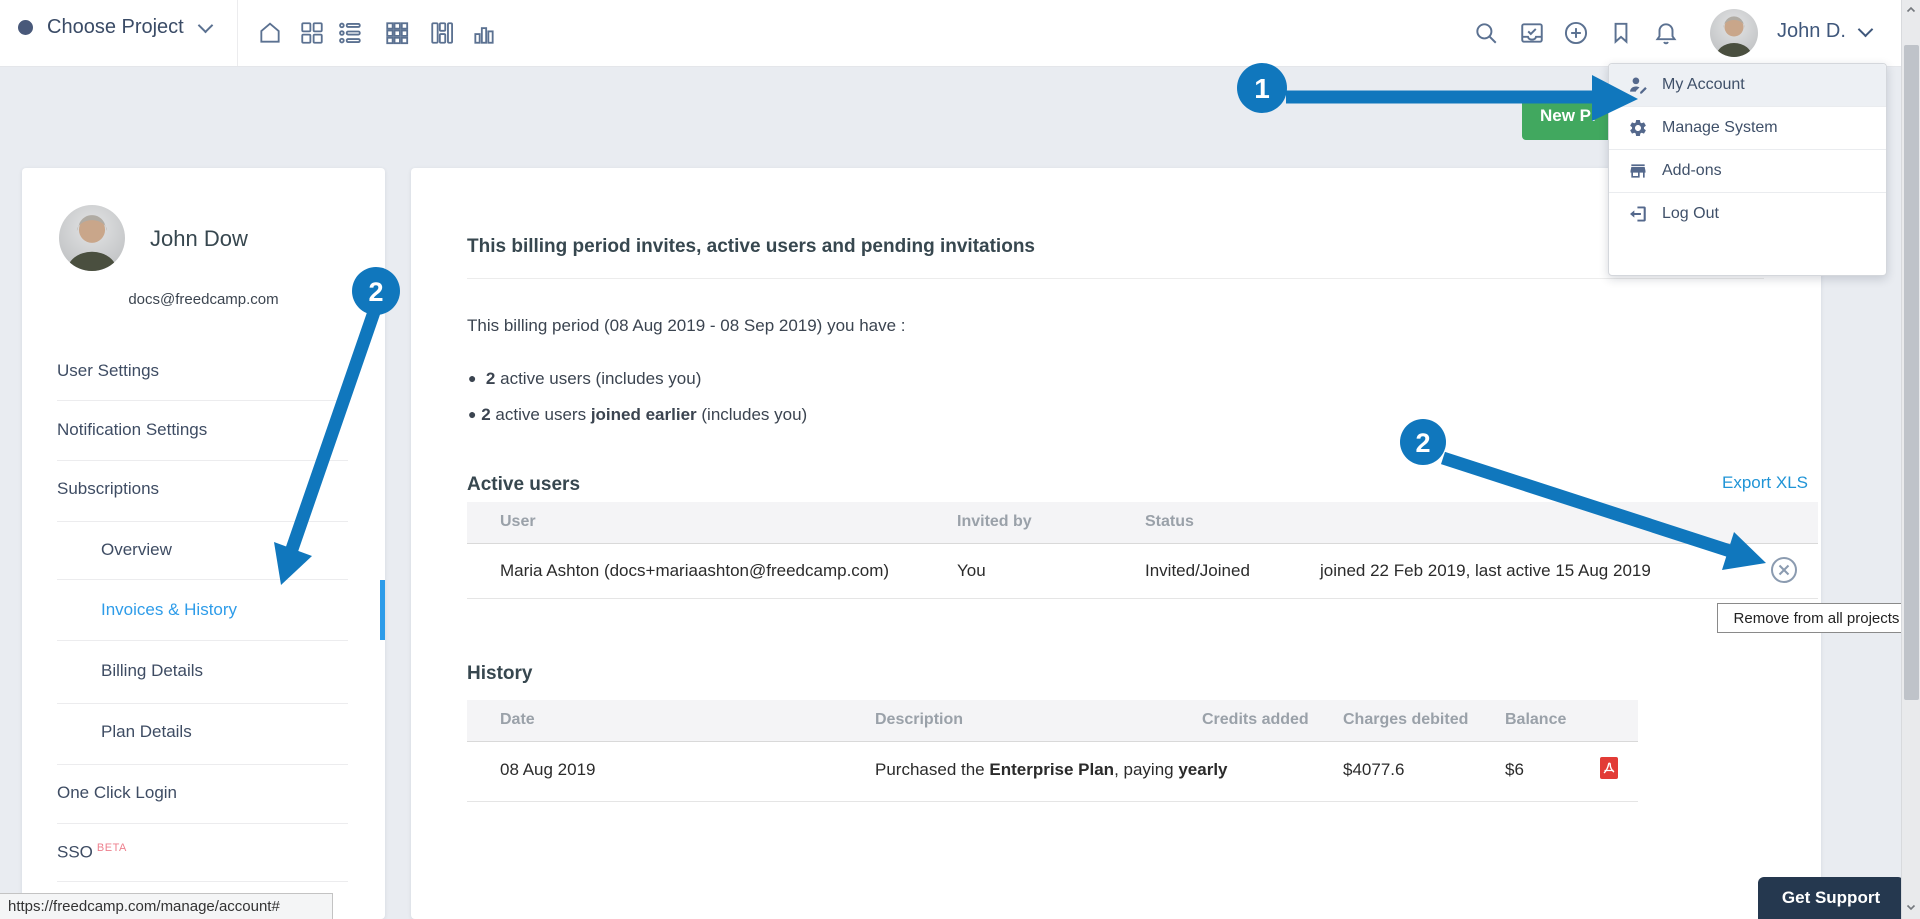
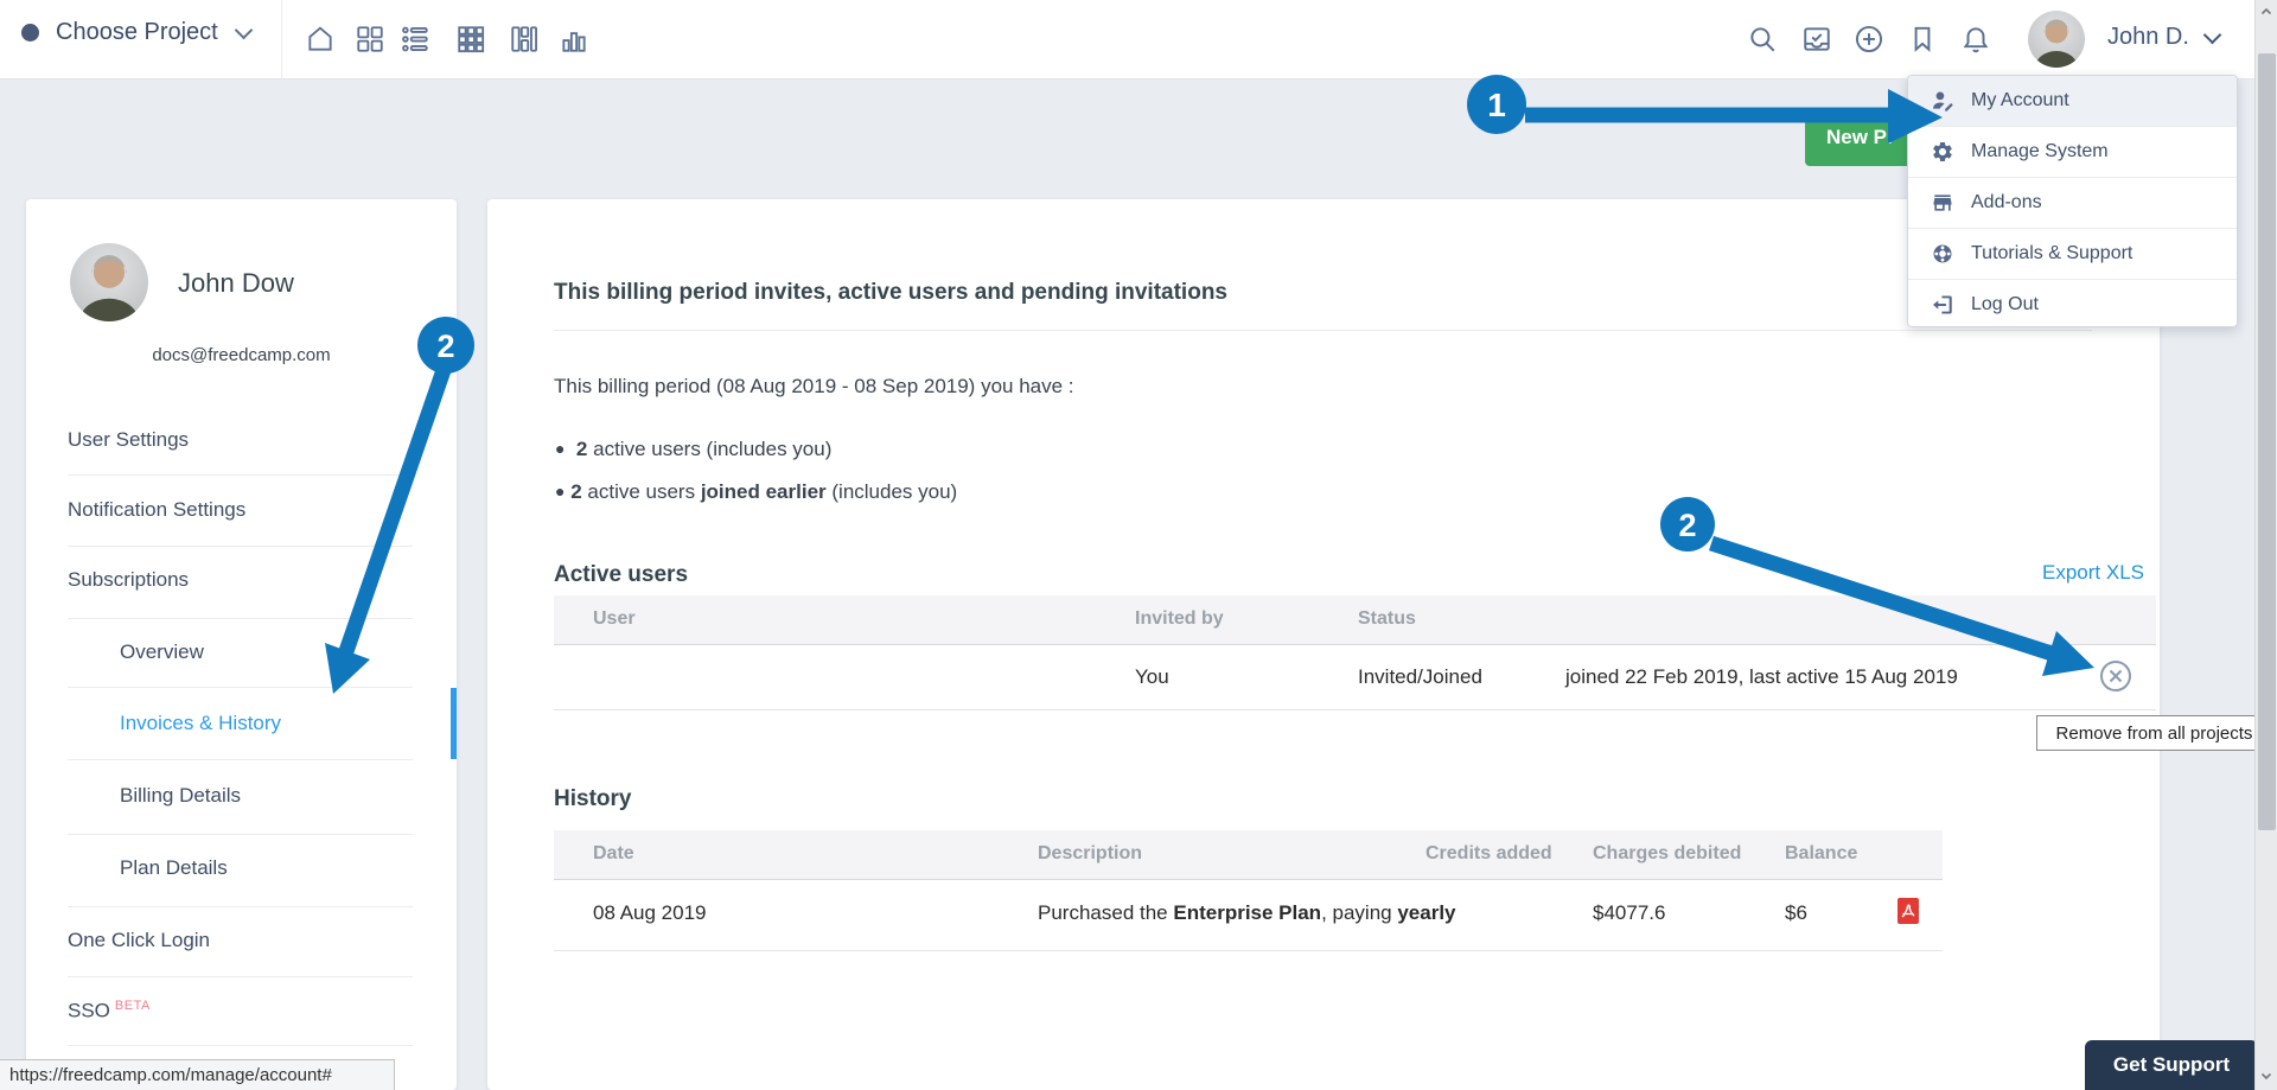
  Choose Project
  John D.
  New P
  My Account
  Manage System
  Add-ons
+ Tutorials & Support
  Log Out
  John Dow
  docs@freedcamp.com
  User Settings
  Notification Settings
  Subscriptions
  Overview
  Invoices & History
  Billing Details
  Plan Details
  One Click Login
  SSO BETA
  This billing period invites, active users and pending invitations
  This billing period (08 Aug 2019 - 08 Sep 2019) you have :
  ● 2 active users (includes you)
  ● 2 active users joined earlier (includes you)
  Active users
  Export XLS
  User
  Invited by
  Status
- Maria Ashton (docs+mariaashton@freedcamp.com)
  You
  Invited/Joined
  joined 22 Feb 2019, last active 15 Aug 2019
  History
  Date
  Description
  Credits added
  Charges debited
  Balance
  08 Aug 2019
  Purchased the Enterprise Plan, paying yearly
  $4077.6
  $6
  Remove from all projects
  https://freedcamp.com/manage/account#
  Get Support
  1
  2
  2
